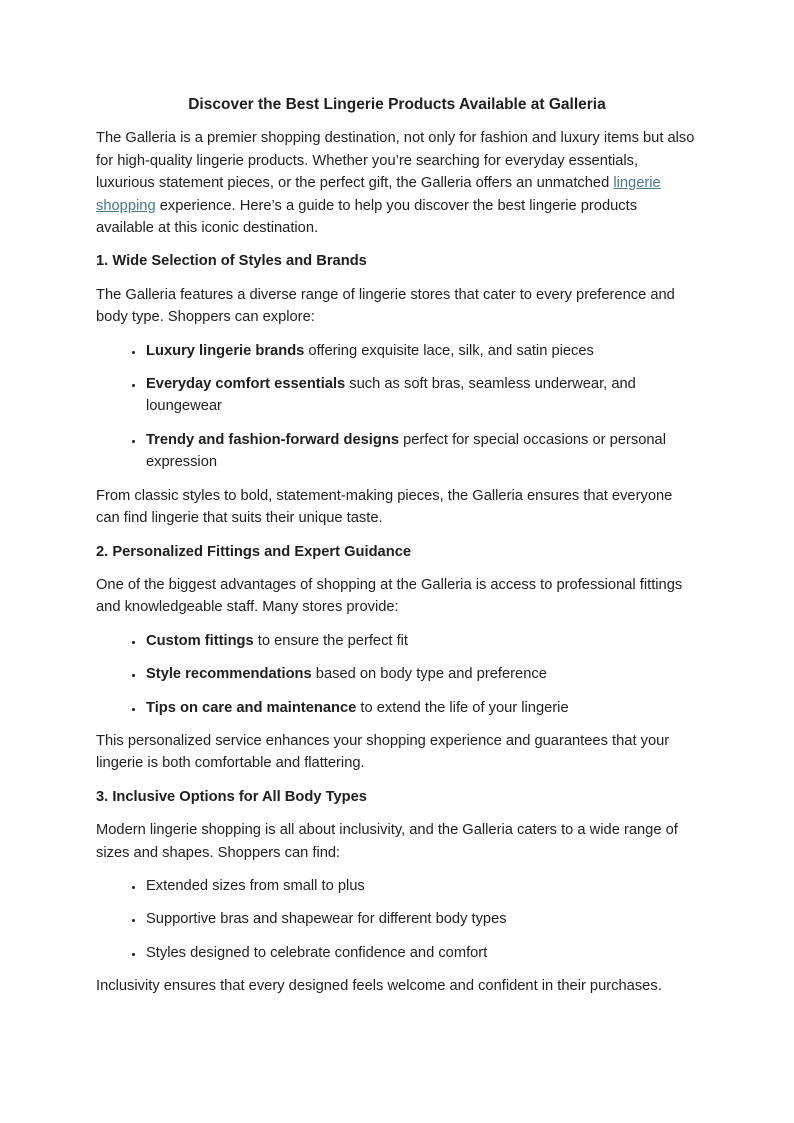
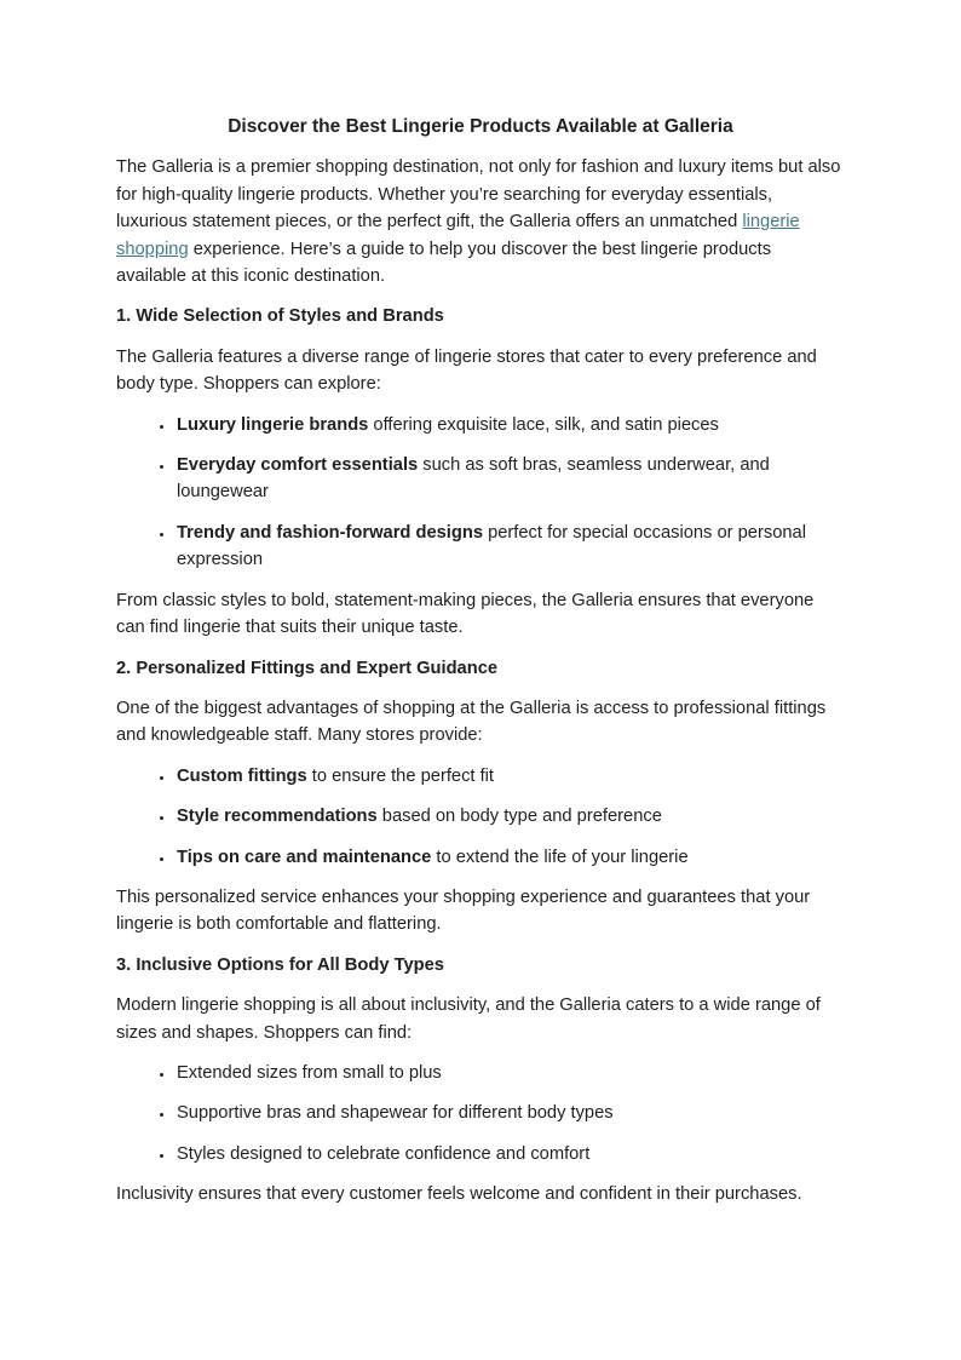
  Discover the Best Lingerie Products Available at Galleria
  The Galleria is a premier shopping destination, not only for fashion and luxury items but also for high-quality lingerie products. Whether you’re searching for everyday essentials, luxurious statement pieces, or the perfect gift, the Galleria offers an unmatched lingerie shopping experience. Here’s a guide to help you discover the best lingerie products available at this iconic destination.
  1. Wide Selection of Styles and Brands
  The Galleria features a diverse range of lingerie stores that cater to every preference and body type. Shoppers can explore:
  Luxury lingerie brands offering exquisite lace, silk, and satin pieces
  Everyday comfort essentials such as soft bras, seamless underwear, and loungewear
  Trendy and fashion-forward designs perfect for special occasions or personal expression
  From classic styles to bold, statement-making pieces, the Galleria ensures that everyone can find lingerie that suits their unique taste.
  2. Personalized Fittings and Expert Guidance
  One of the biggest advantages of shopping at the Galleria is access to professional fittings and knowledgeable staff. Many stores provide:
  Custom fittings to ensure the perfect fit
  Style recommendations based on body type and preference
  Tips on care and maintenance to extend the life of your lingerie
  This personalized service enhances your shopping experience and guarantees that your lingerie is both comfortable and flattering.
  3. Inclusive Options for All Body Types
  Modern lingerie shopping is all about inclusivity, and the Galleria caters to a wide range of sizes and shapes. Shoppers can find:
  Extended sizes from small to plus
  Supportive bras and shapewear for different body types
  Styles designed to celebrate confidence and comfort
- Inclusivity ensures that every designed feels welcome and confident in their purchases.
+ Inclusivity ensures that every customer feels welcome and confident in their purchases.
